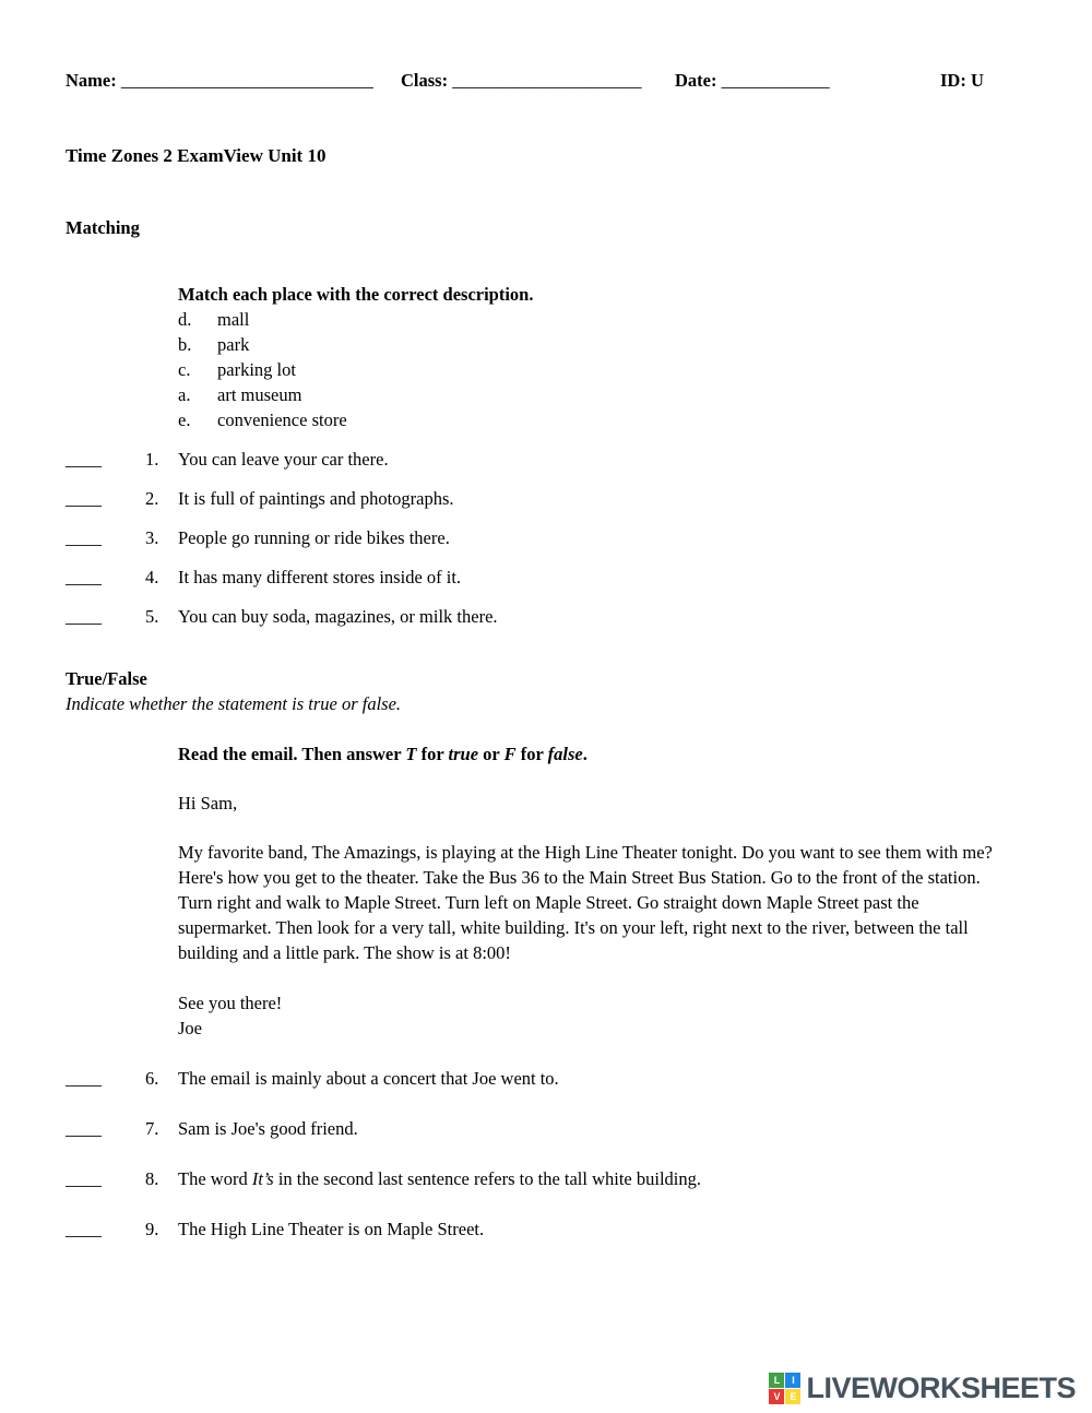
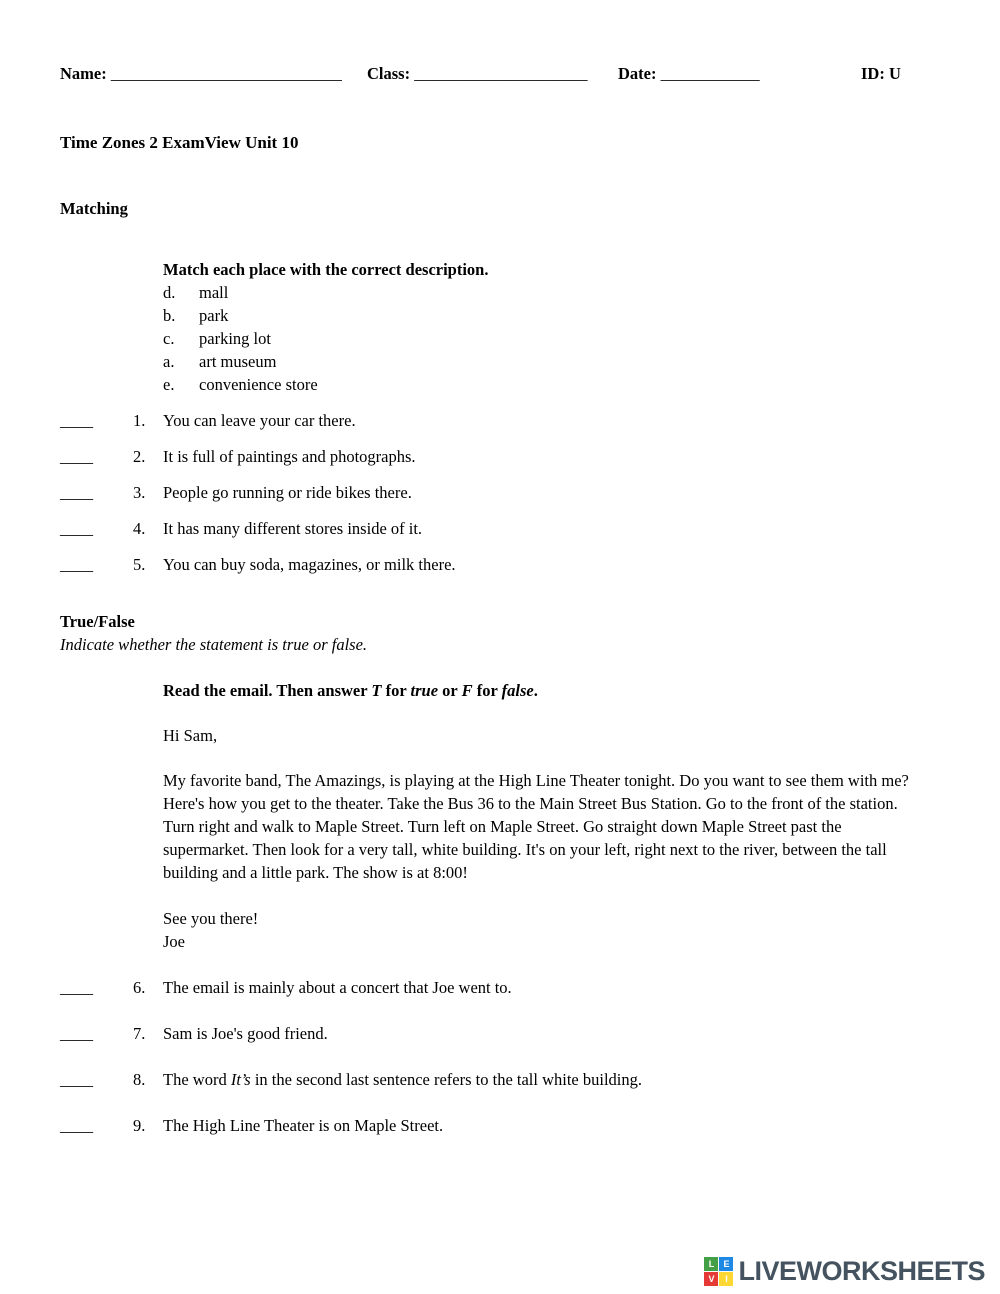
  Name: ____________________________
  Class: _____________________
  Date: ____________
  ID: U
  Time Zones 2 ExamView Unit 10
  Matching
  Match each place with the correct description.
  d.
  mall
  b.
  park
  c.
  parking lot
  a.
  art museum
  e.
  convenience store
  ____
  1.
  You can leave your car there.
  ____
  2.
  It is full of paintings and photographs.
  ____
  3.
  People go running or ride bikes there.
  ____
  4.
  It has many different stores inside of it.
  ____
  5.
  You can buy soda, magazines, or milk there.
  True/False
  Indicate whether the statement is true or false.
  Read the email. Then answer T for true or F for false.
  Hi Sam,
  My favorite band, The Amazings, is playing at the High Line Theater tonight. Do you want to see them with me? Here's how you get to the theater. Take the Bus 36 to the Main Street Bus Station. Go to the front of the station. Turn right and walk to Maple Street. Turn left on Maple Street. Go straight down Maple Street past the supermarket. Then look for a very tall, white building. It's on your left, right next to the river, between the tall building and a little park. The show is at 8:00!
  See you there!
  Joe
  ____
  6.
  The email is mainly about a concert that Joe went to.
  ____
  7.
  Sam is Joe's good friend.
  ____
  8.
  The word It’s in the second last sentence refers to the tall white building.
  ____
  9.
  The High Line Theater is on Maple Street.
  L
- I
+ E
  V
- E
+ I
  LIVEWORKSHEETS
